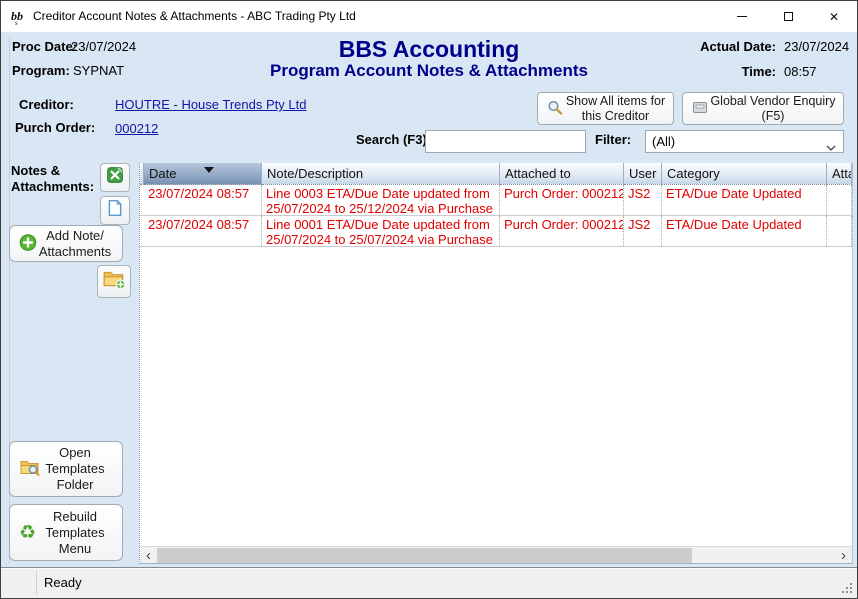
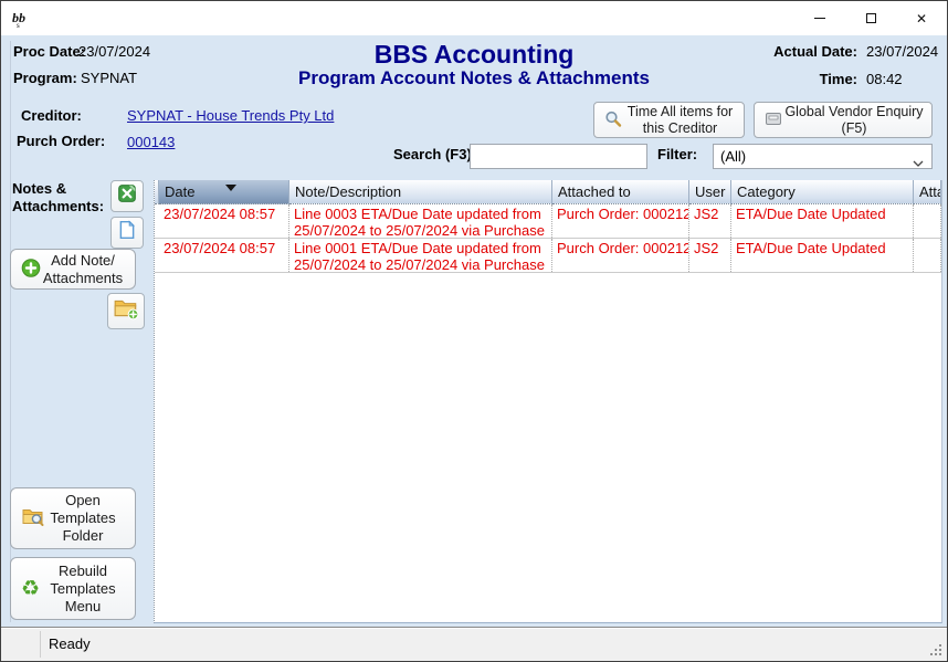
  bb
  s
- Creditor Account Notes & Attachments - ABC Trading Pty Ltd
  ✕
  Proc Date:
  23/07/2024
  Program:
  SYPNAT
  BBS Accounting
  Program Account Notes & Attachments
  Actual Date:
  23/07/2024
  Time:
- 08:57
+ 08:42
  Creditor:
- HOUTRE - House Trends Pty Ltd
+ SYPNAT - House Trends Pty Ltd
  Purch Order:
- 000212
+ 000143
- Show All items for this Creditor
+ Time All items for this Creditor
  Global Vendor Enquiry (F5)
  Search (F3
  Filter:
  (All)
  Notes & Attachments:
  Add Note/ Attachments
  Open Templates Folder
  ♻
  Rebuild Templates Menu
  Date
  Note/Description
  Attached to
  User
  Category
  23/07/2024 08:57
- Line 0003 ETA/Due Date updated from 25/07/2024 to 25/12/2024 via Purchase
+ Line 0003 ETA/Due Date updated from 25/07/2024 to 25/07/2024 via Purchase
  Purch Order: 000212
  JS2
  ETA/Due Date Updated
  23/07/2024 08:57
  Line 0001 ETA/Due Date updated from 25/07/2024 to 25/07/2024 via Purchase
  Purch Order: 000212
  JS2
  ETA/Due Date Updated
- ‹
- ›
  Ready
